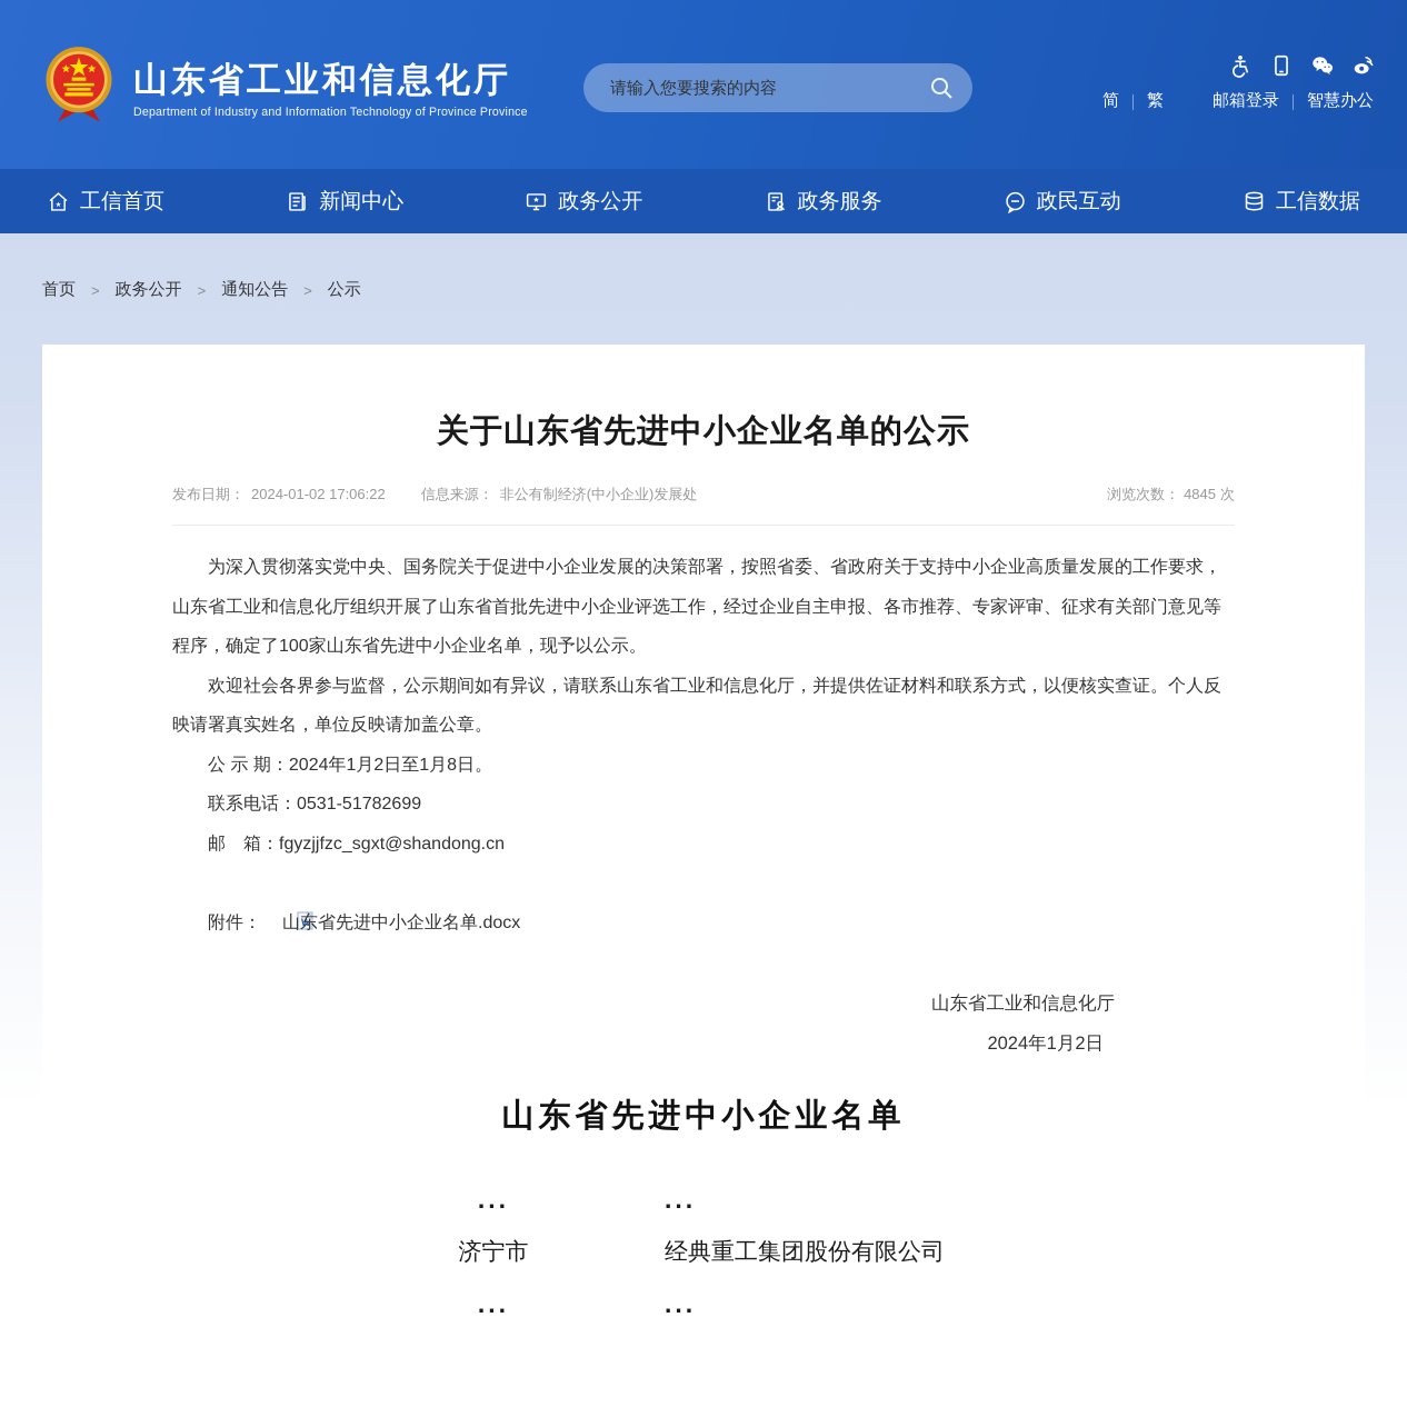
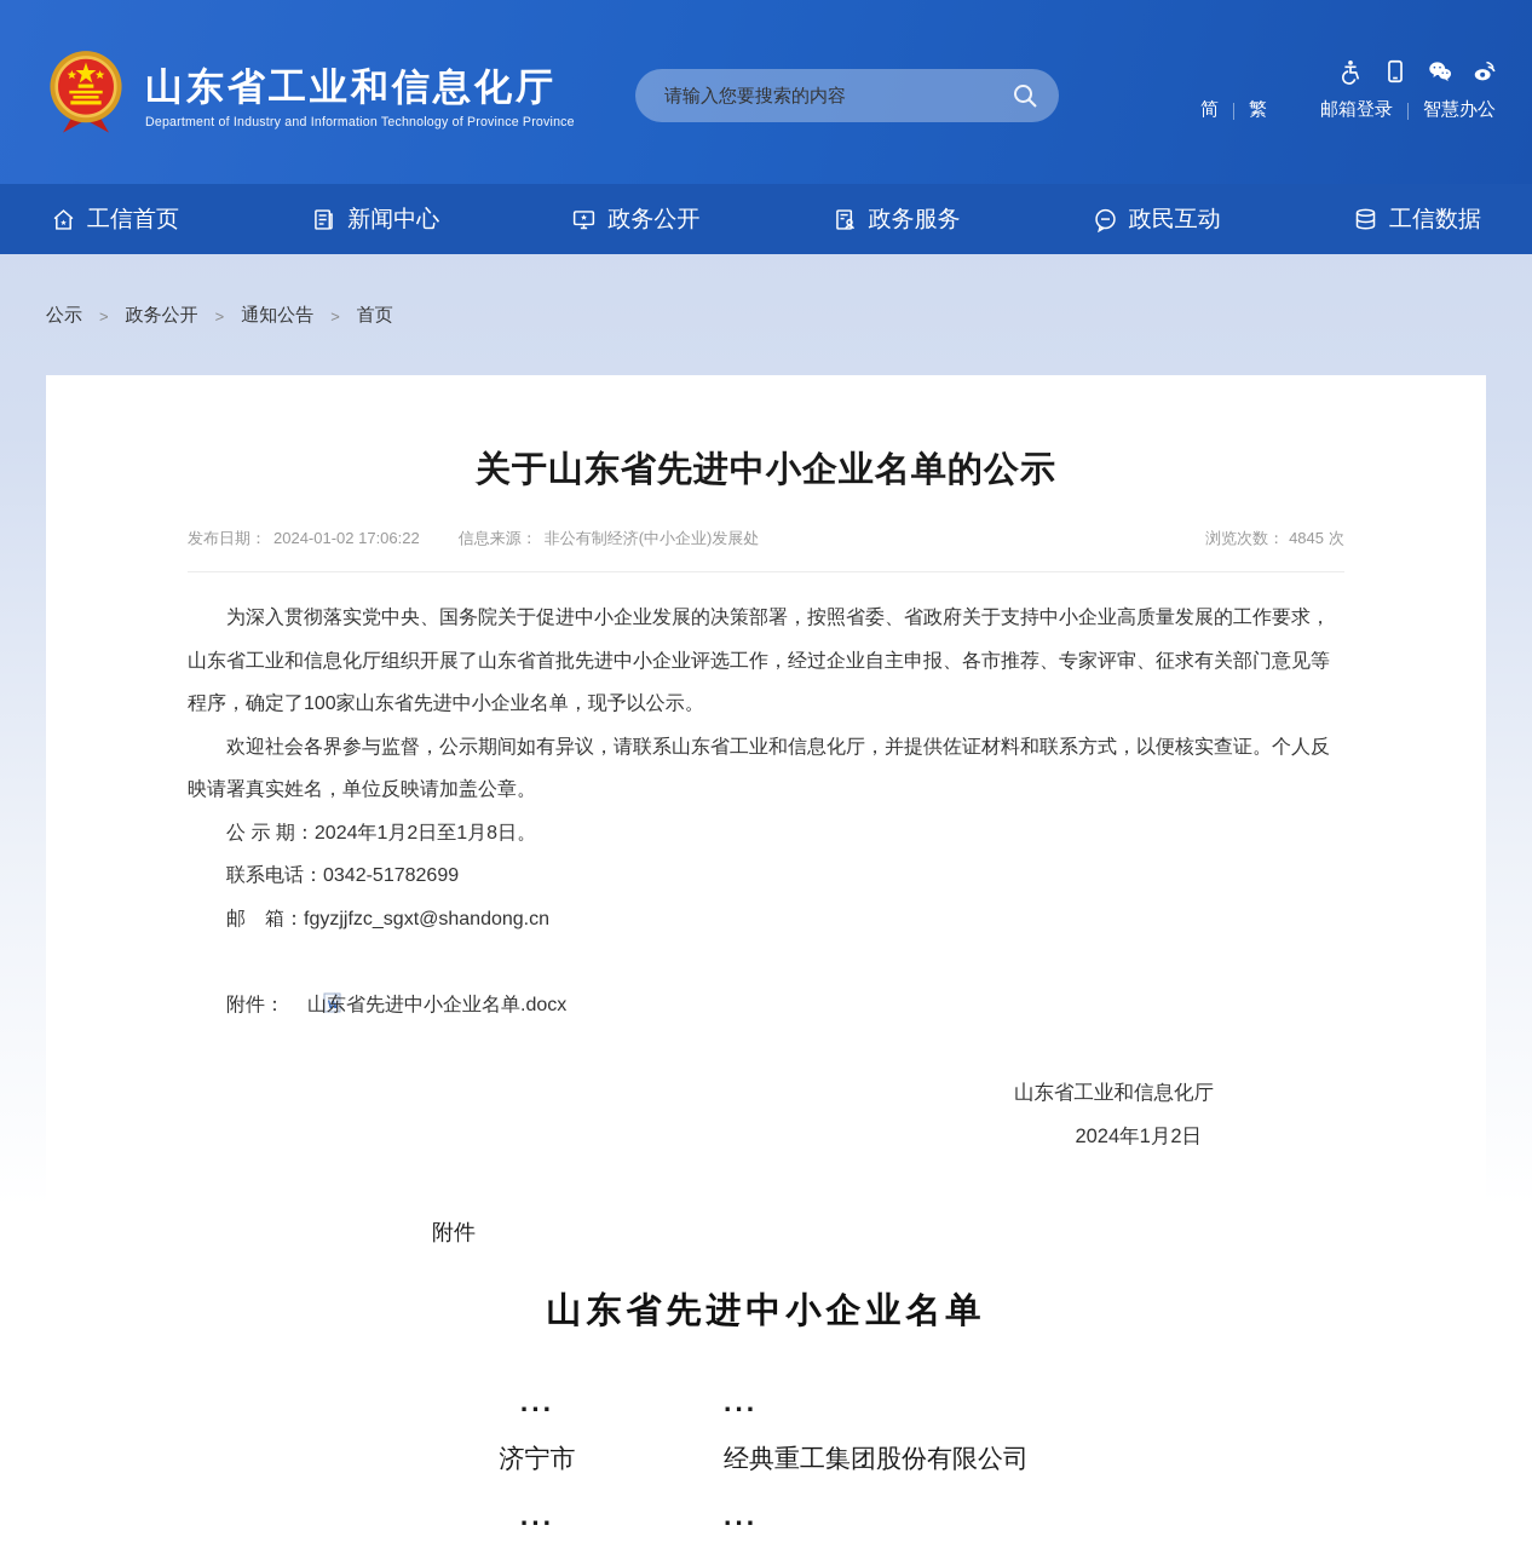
  山东省工业和信息化厅
  Department of Industry and Information Technology of Province Province
  请输入您要搜索的内容
  简
  繁
  邮箱登录
  智慧办公
  工信首页
  新闻中心
  政务公开
  政务服务
  政民互动
  工信数据
- 首页
+ 公示
  >
  政务公开
  >
  通知公告
  >
- 公示
+ 首页
  关于山东省先进中小企业名单的公示
  发布日期： 2024-01-02 17:06:22 信息来源： 非公有制经济(中小企业)发展处
  浏览次数： 4845 次
  为深入贯彻落实党中央、国务院关于促进中小企业发展的决策部署，按照省委、省政府关于支持中小企业高质量发展的工作要求，山东省工业和信息化厅组织开展了山东省首批先进中小企业评选工作，经过企业自主申报、各市推荐、专家评审、征求有关部门意见等程序，确定了100家山东省先进中小企业名单，现予以公示。
  欢迎社会各界参与监督，公示期间如有异议，请联系山东省工业和信息化厅，并提供佐证材料和联系方式，以便核实查证。个人反映请署真实姓名，单位反映请加盖公章。
  公 示 期：2024年1月2日至1月8日。
- 联系电话：0531-51782699
+ 联系电话：0342-51782699
  邮 箱：fgyzjjfzc_sgxt@shandong.cn
  附件：
  W
  山东省先进中小企业名单.docx
  山东省工业和信息化厅
  2024年1月2日
+ 附件
  山东省先进中小企业名单
  ...
  ...
  济宁市
  经典重工集团股份有限公司
  ...
  ...
